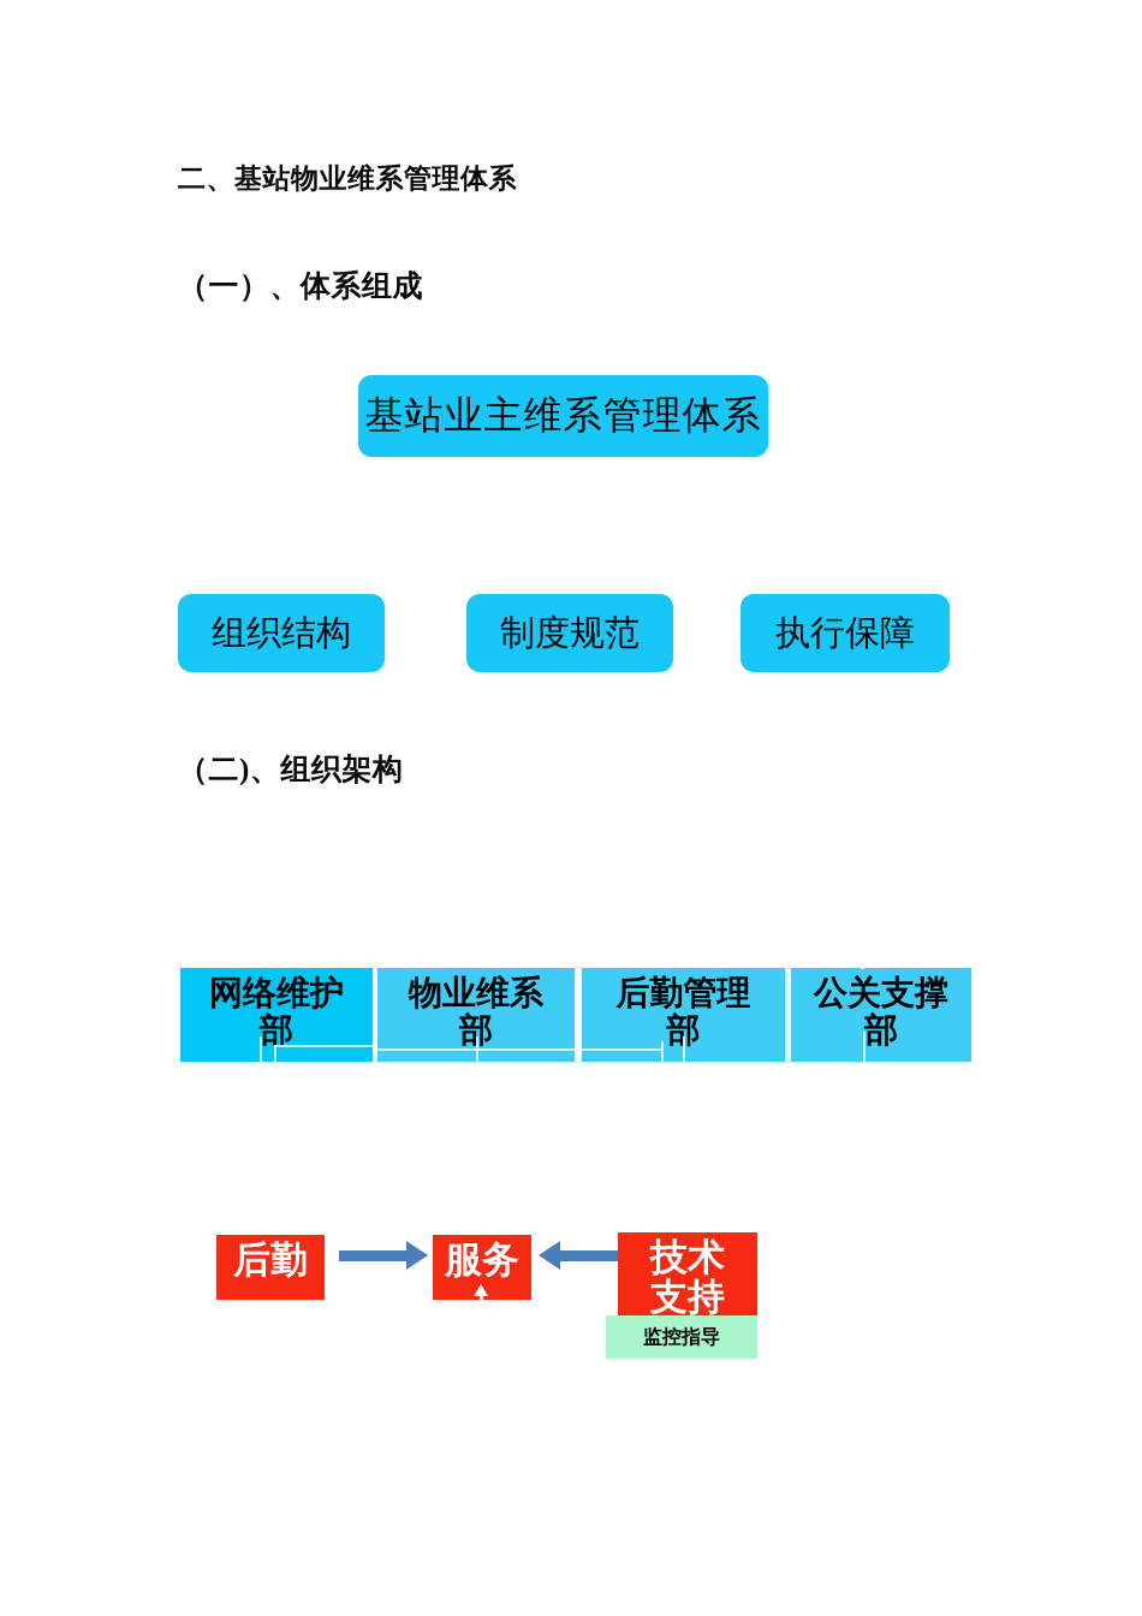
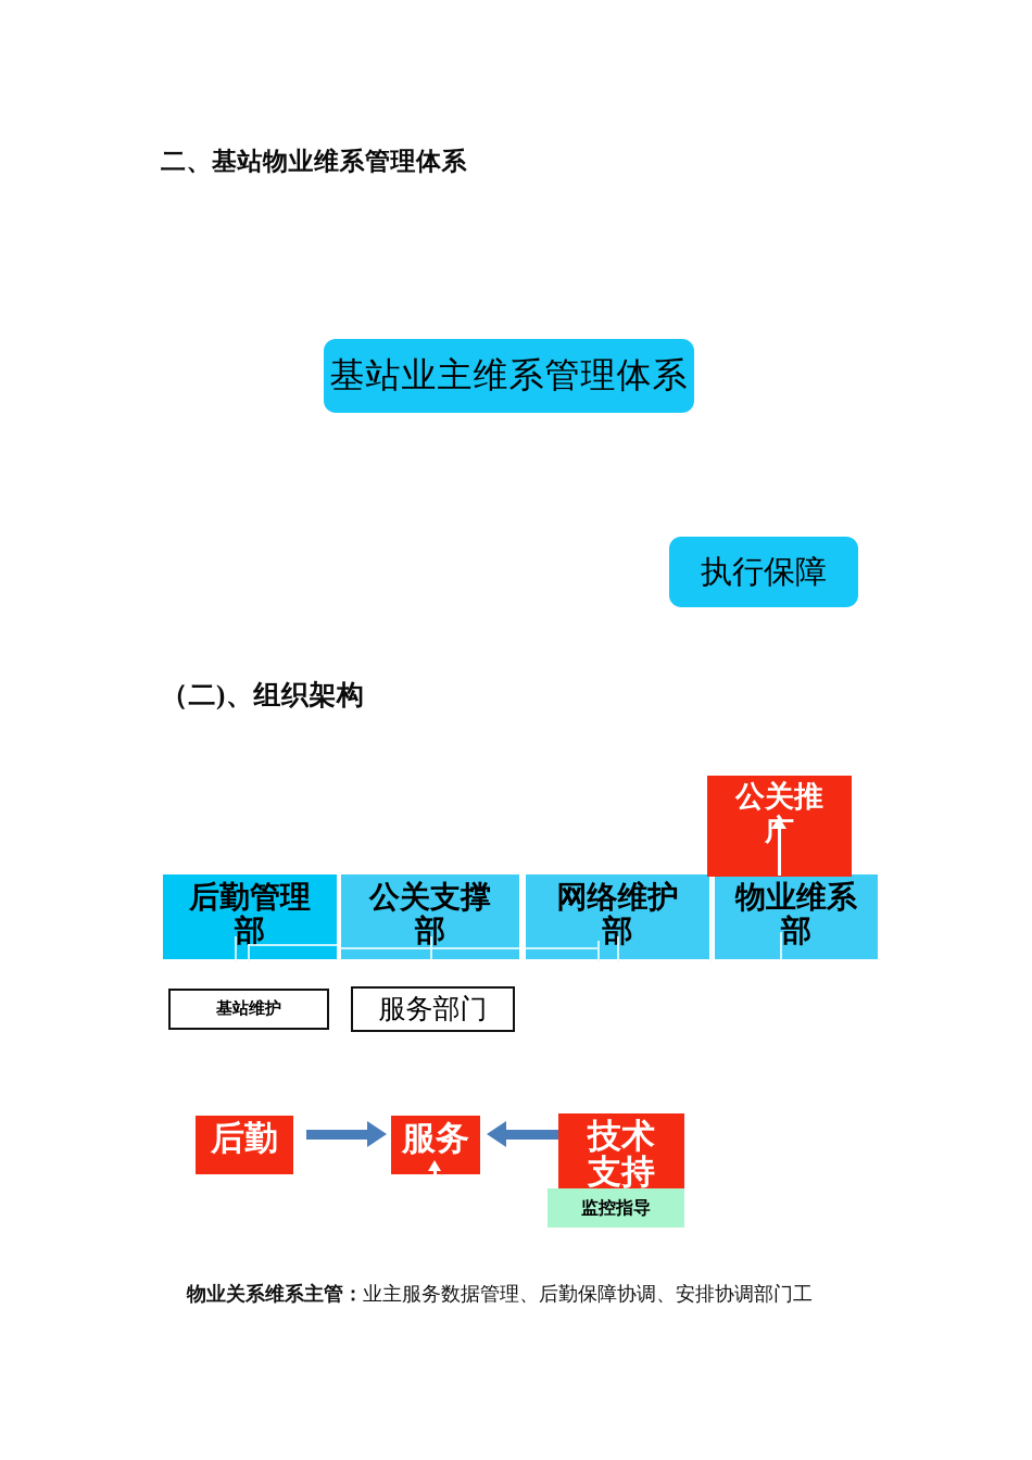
  二、基站物业维系管理体系
- （一）、体系组成
  基站业主维系管理体系
- 组织结构
- 制度规范
  执行保障
  （二)、组织架构
- 网络维护
+ 后勤管理
  部
- 物业维系
+ 公关支撑
  部
- 后勤管理
+ 网络维护
  部
- 公关支撑
+ 物业维系
  部
+ 公关推
+ 基站维护
+ 服务部门
  后勤
  服务
  技术
  支持
  监控指导
+ 物业关系维系主管：业主服务数据管理、后勤保障协调、安排协调部门工
